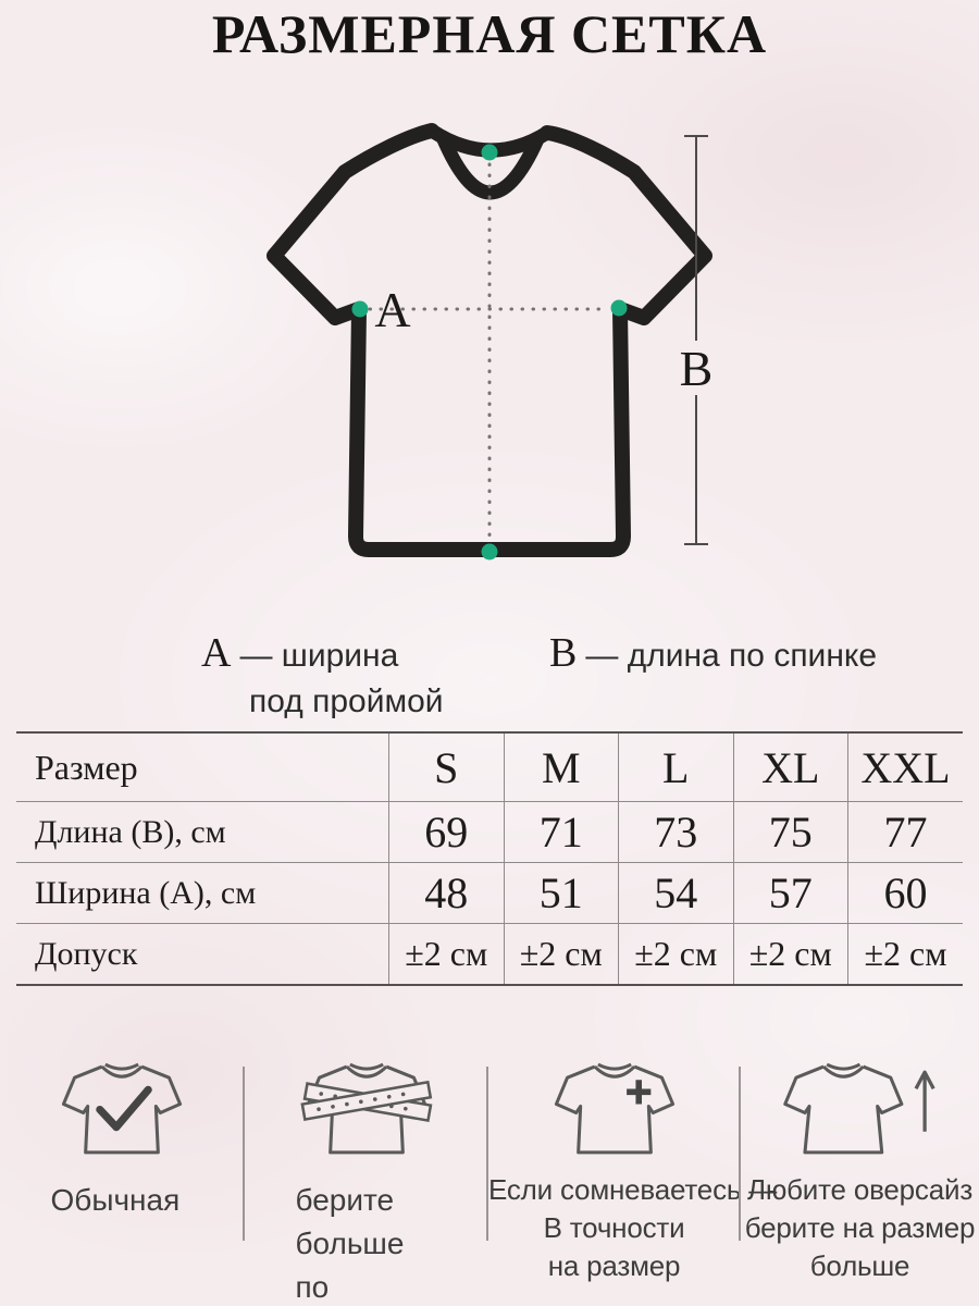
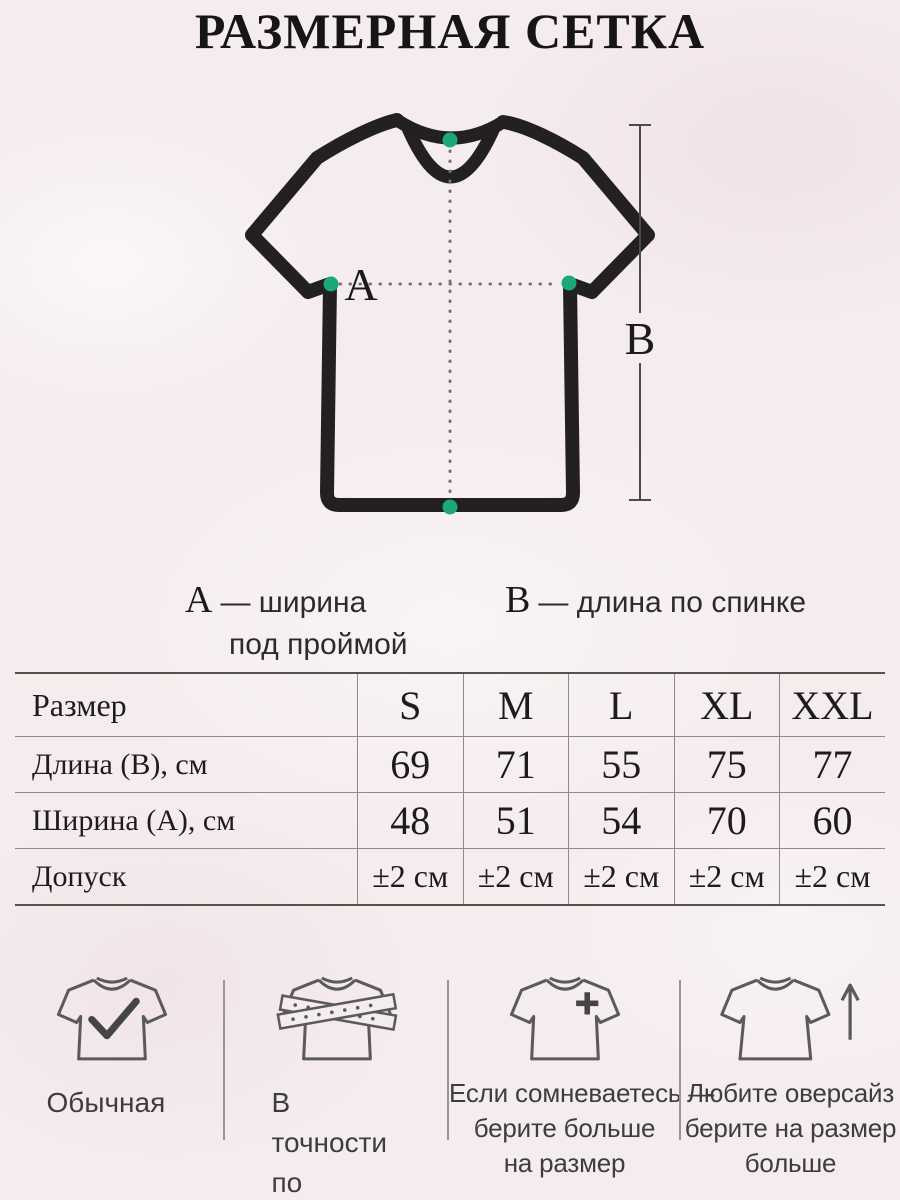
  РАЗМЕРНАЯ СЕТКА
  A
  B
  A — ширина
  под проймой
  B — длина по спинке
  Размер	S	M	L	XL	XXL
- Длина (B), см	69	71	73	75	77
+ Длина (B), см	69	71	55	75	77
- Ширина (A), см	48	51	54	57	60
+ Ширина (A), см	48	51	54	70	60
  Допуск	±2 см	±2 см	±2 см	±2 см	±2 см
  Обычная
- берите больше
+ В точности
  Если сомневаетесь
- В точности
+ берите больше
  на размер
  Любите оверсайз
  берите на размер
  больше
